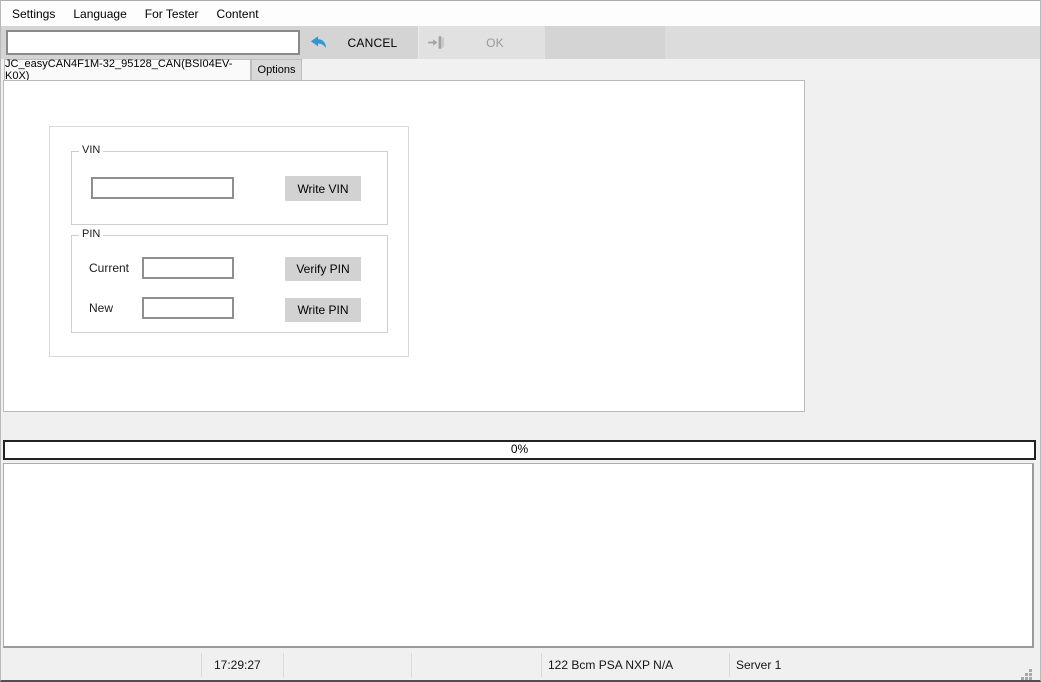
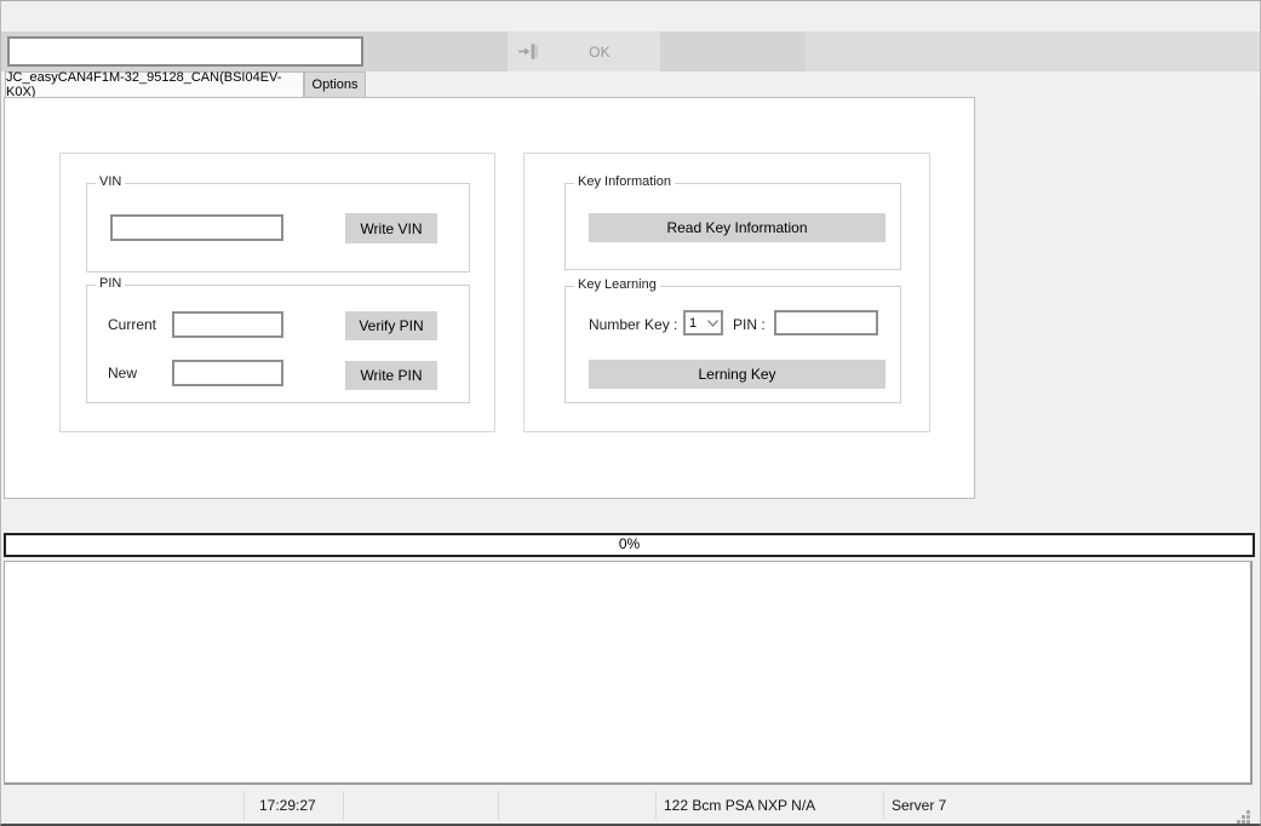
- Settings
- Language
- For Tester
- Content
- CANCEL
  OK
  JC_easyCAN4F1M-32_95128_CAN(BSI04EV-K0X)
  Options
  VIN
  Write VIN
  PIN
  Current
  Verify PIN
  New
  Write PIN
+ Key Information
+ Read Key Information
+ Key Learning
+ Number Key :
+ 1
+ PIN :
+ Lerning Key
  0%
  17:29:27
  122 Bcm PSA NXP N/A
- Server 1
+ Server 7
